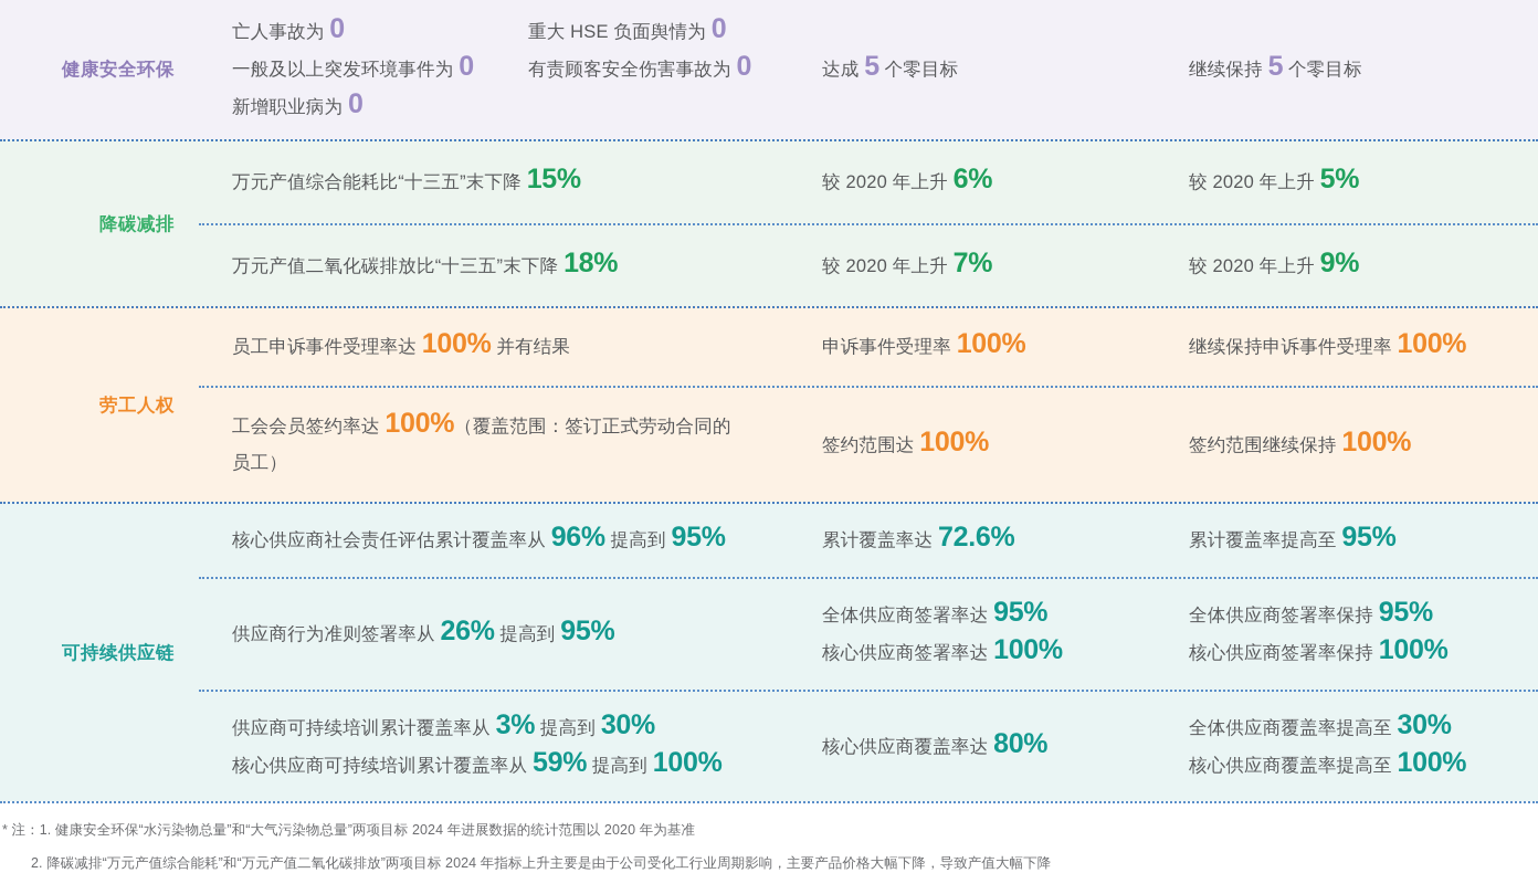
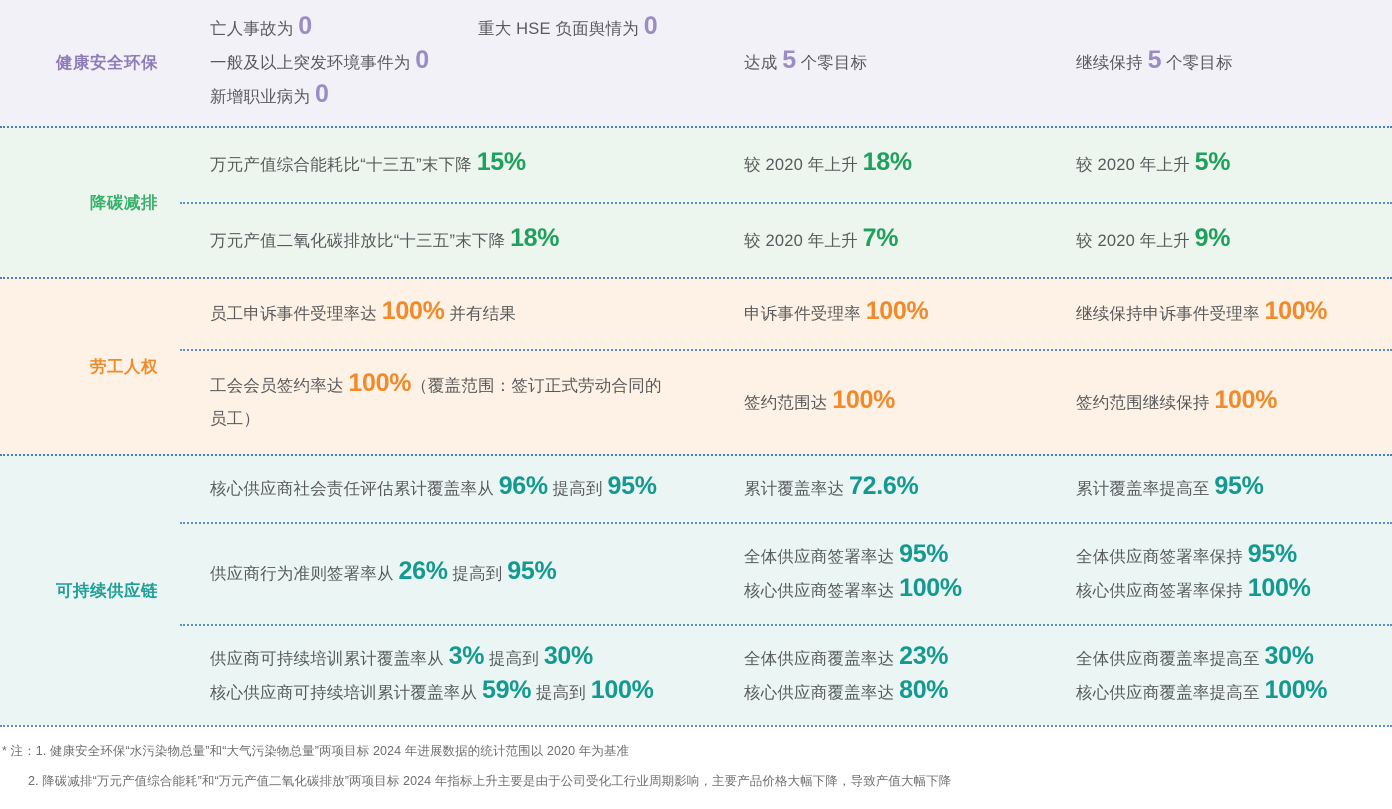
  健康安全环保
  亡人事故为 0
  一般及以上突发环境事件为 0
  新增职业病为 0
  重大 HSE 负面舆情为 0
- 有责顾客安全伤害事故为 0
  达成 5 个零目标
  继续保持 5 个零目标
  降碳减排
  万元产值综合能耗比“十三五”末下降 15%
- 较 2020 年上升 6%
+ 较 2020 年上升 18%
  较 2020 年上升 5%
  万元产值二氧化碳排放比“十三五”末下降 18%
  较 2020 年上升 7%
  较 2020 年上升 9%
  劳工人权
  员工申诉事件受理率达 100% 并有结果
  申诉事件受理率 100%
  继续保持申诉事件受理率 100%
  工会会员签约率达 100%（覆盖范围：签订正式劳动合同的
  员工）
  签约范围达 100%
  签约范围继续保持 100%
  可持续供应链
  核心供应商社会责任评估累计覆盖率从 96% 提高到 95%
  累计覆盖率达 72.6%
  累计覆盖率提高至 95%
  供应商行为准则签署率从 26% 提高到 95%
  全体供应商签署率达 95%
  核心供应商签署率达 100%
  全体供应商签署率保持 95%
  核心供应商签署率保持 100%
  供应商可持续培训累计覆盖率从 3% 提高到 30%
  核心供应商可持续培训累计覆盖率从 59% 提高到 100%
+ 全体供应商覆盖率达 23%
  核心供应商覆盖率达 80%
  全体供应商覆盖率提高至 30%
  核心供应商覆盖率提高至 100%
  * 注：1. 健康安全环保“水污染物总量”和“大气污染物总量”两项目标 2024 年进展数据的统计范围以 2020 年为基准
  2. 降碳减排“万元产值综合能耗”和“万元产值二氧化碳排放”两项目标 2024 年指标上升主要是由于公司受化工行业周期影响，主要产品价格大幅下降，导致产值大幅下降
